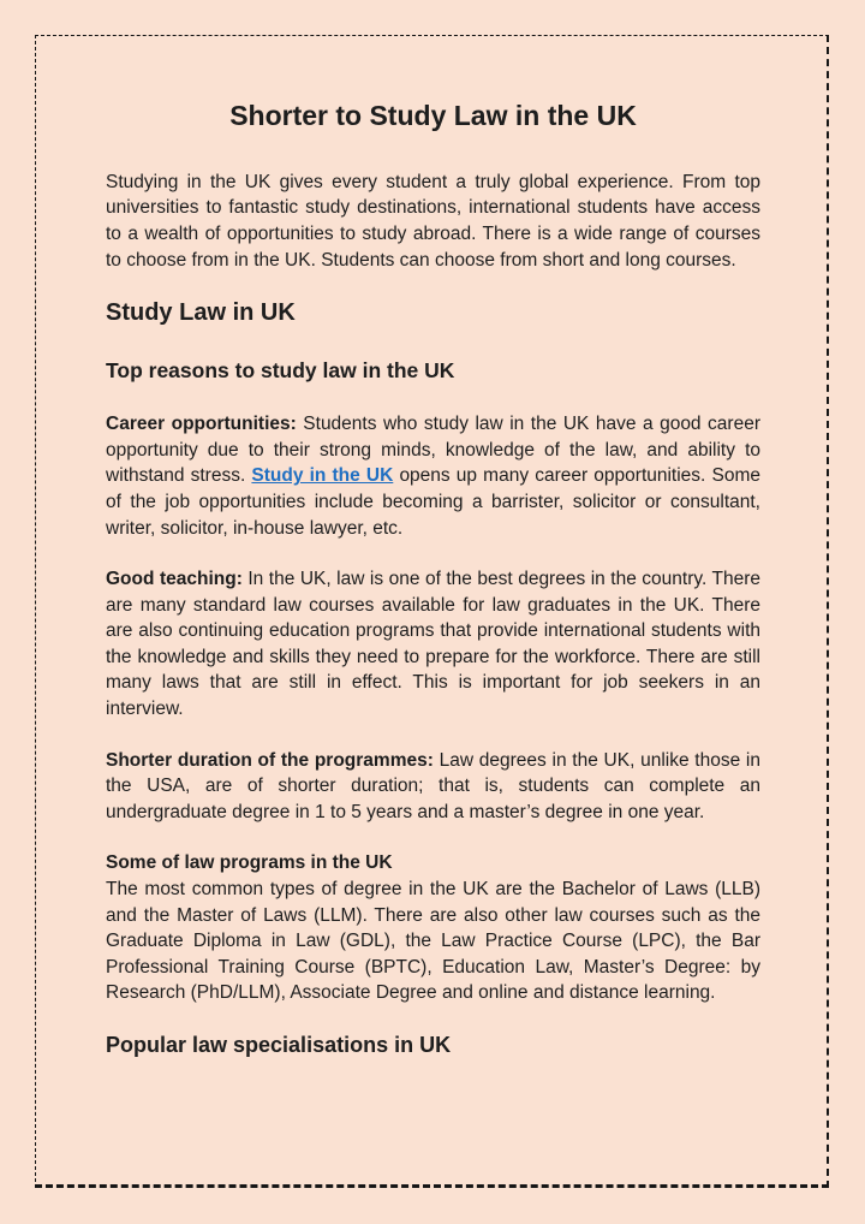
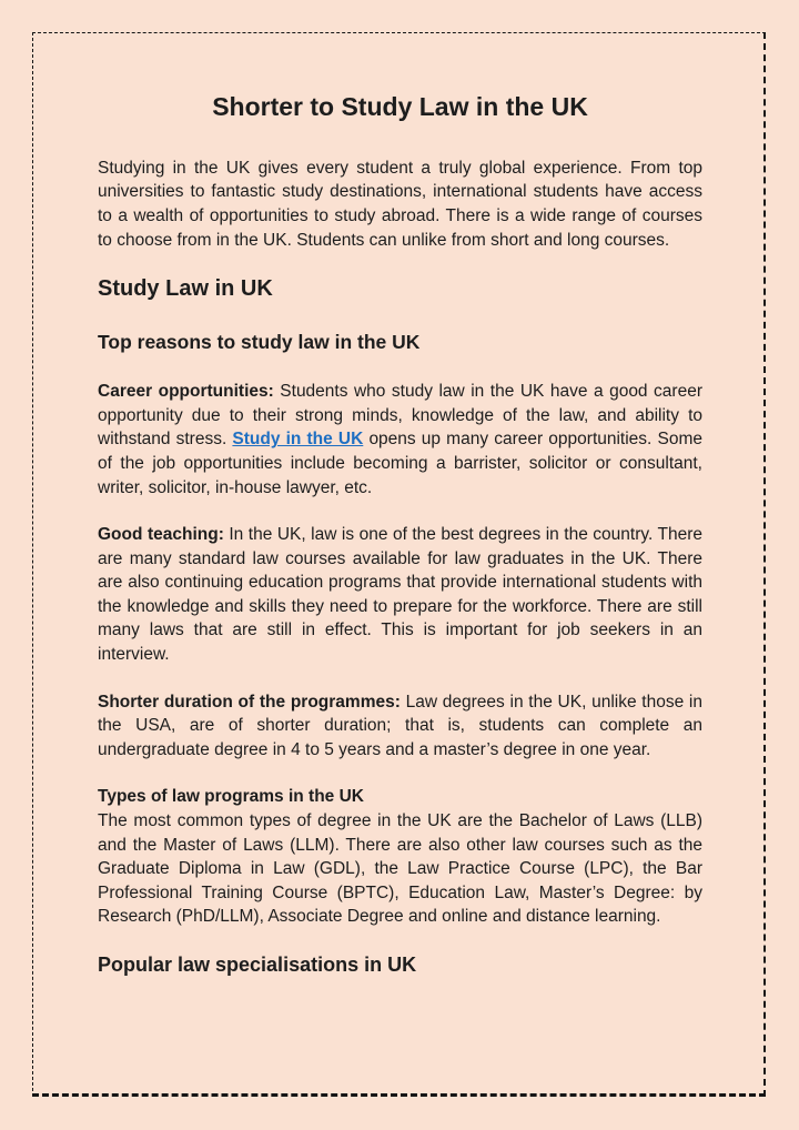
  Shorter to Study Law in the UK
- Studying in the UK gives every student a truly global experience. From top universities to fantastic study destinations, international students have access to a wealth of opportunities to study abroad. There is a wide range of courses to choose from in the UK. Students can choose from short and long courses.
+ Studying in the UK gives every student a truly global experience. From top universities to fantastic study destinations, international students have access to a wealth of opportunities to study abroad. There is a wide range of courses to choose from in the UK. Students can unlike from short and long courses.
  Study Law in UK
  Top reasons to study law in the UK
  Career opportunities: Students who study law in the UK have a good career opportunity due to their strong minds, knowledge of the law, and ability to withstand stress. Study in the UK opens up many career opportunities. Some of the job opportunities include becoming a barrister, solicitor or consultant, writer, solicitor, in-house lawyer, etc.
  Good teaching: In the UK, law is one of the best degrees in the country. There are many standard law courses available for law graduates in the UK. There are also continuing education programs that provide international students with the knowledge and skills they need to prepare for the workforce. There are still many laws that are still in effect. This is important for job seekers in an interview.
- Shorter duration of the programmes: Law degrees in the UK, unlike those in the USA, are of shorter duration; that is, students can complete an undergraduate degree in 1 to 5 years and a master’s degree in one year.
+ Shorter duration of the programmes: Law degrees in the UK, unlike those in the USA, are of shorter duration; that is, students can complete an undergraduate degree in 4 to 5 years and a master’s degree in one year.
- Some of law programs in the UK
+ Types of law programs in the UK
  The most common types of degree in the UK are the Bachelor of Laws (LLB) and the Master of Laws (LLM). There are also other law courses such as the Graduate Diploma in Law (GDL), the Law Practice Course (LPC), the Bar Professional Training Course (BPTC), Education Law, Master’s Degree: by Research (PhD/LLM), Associate Degree and online and distance learning.
  Popular law specialisations in UK
